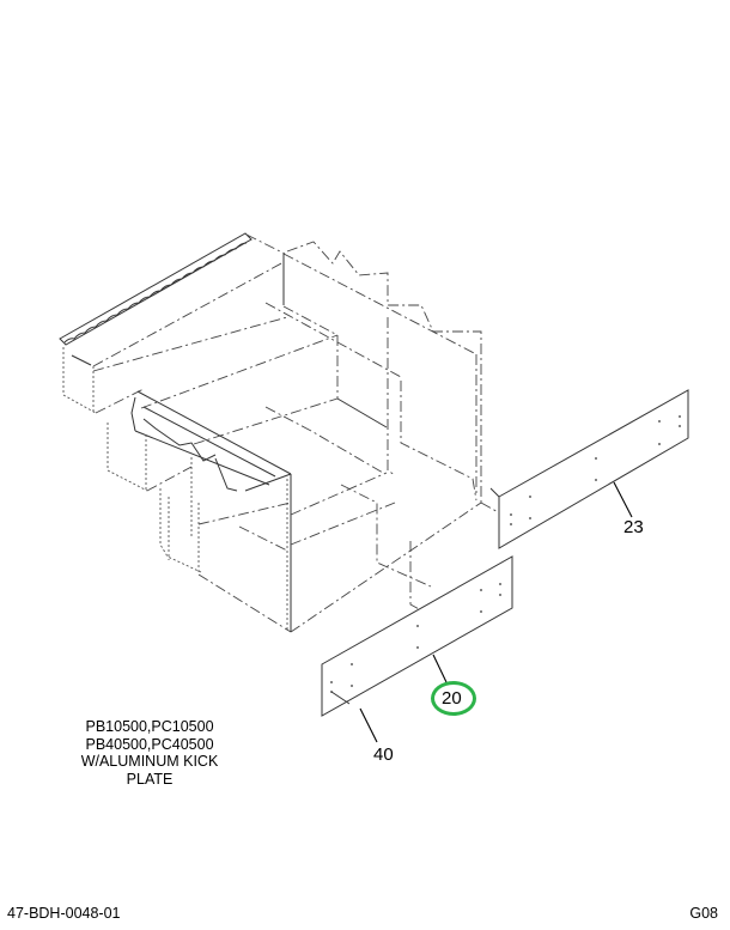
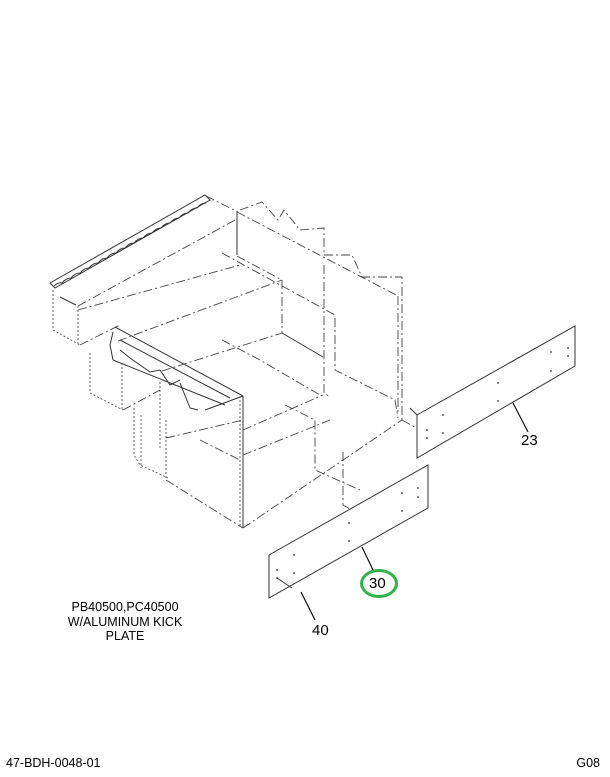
  23
- 20
+ 30
  40
- PB10500,PC10500
  PB40500,PC40500
  W/ALUMINUM KICK
  PLATE
  47-BDH-0048-01
  G08
